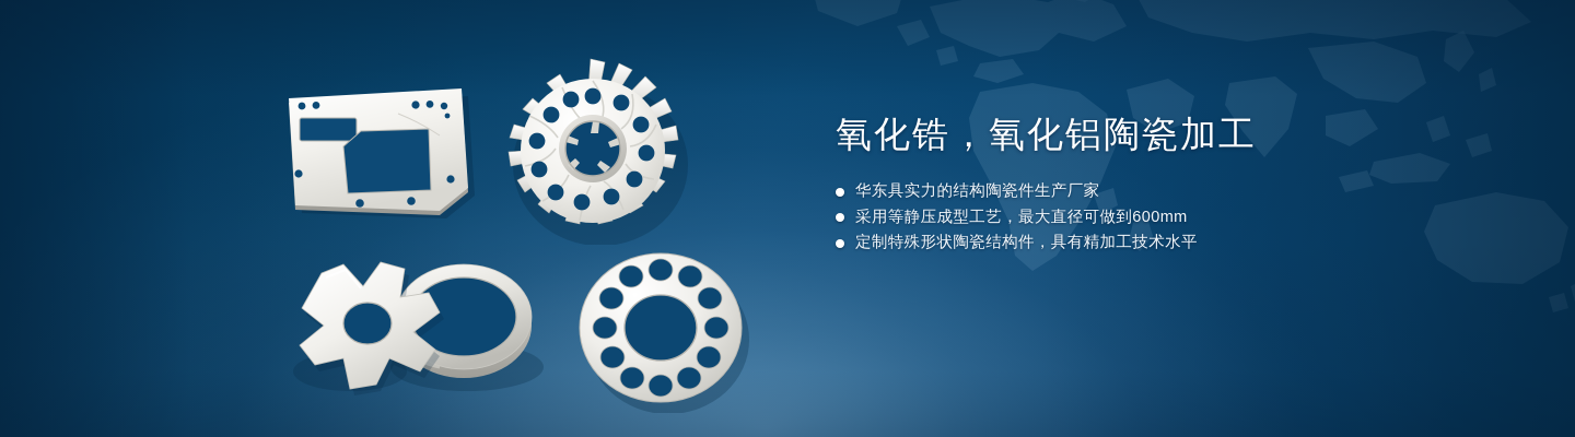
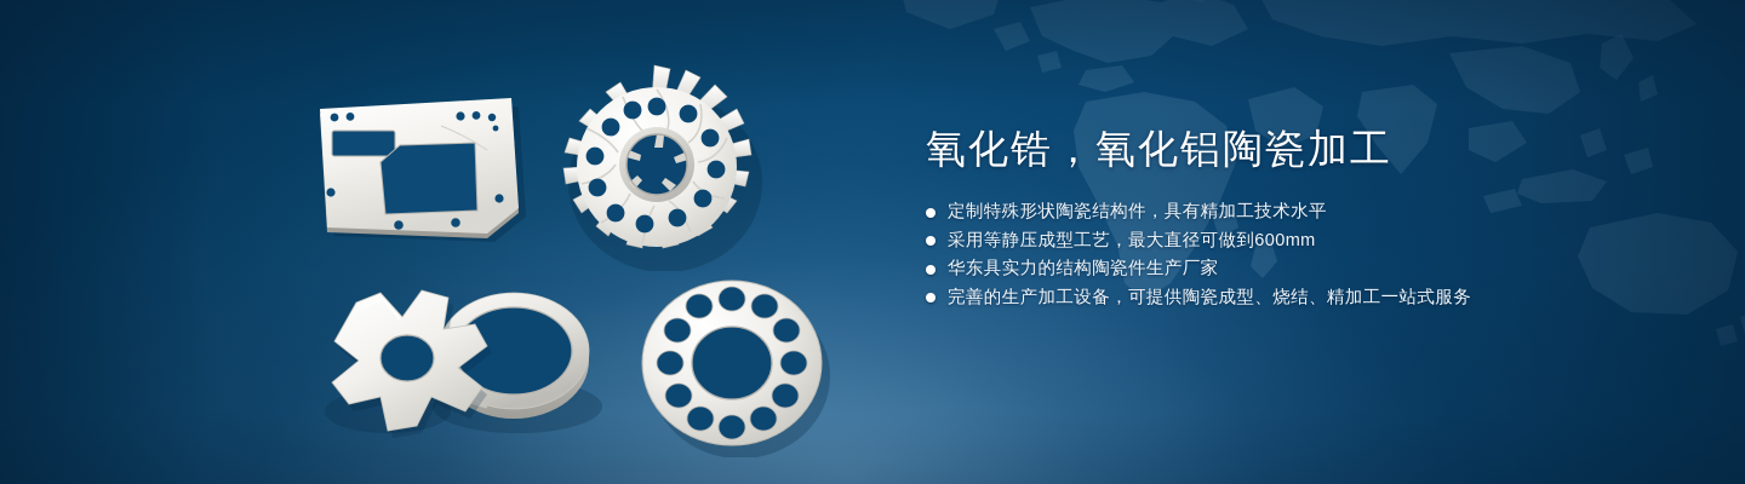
  氧化锆，氧化铝陶瓷加工
- 华东具实力的结构陶瓷件生产厂家
+ 定制特殊形状陶瓷结构件，具有精加工技术水平
  采用等静压成型工艺，最大直径可做到600mm
- 定制特殊形状陶瓷结构件，具有精加工技术水平
+ 华东具实力的结构陶瓷件生产厂家
+ 完善的生产加工设备，可提供陶瓷成型、烧结、精加工一站式服务
